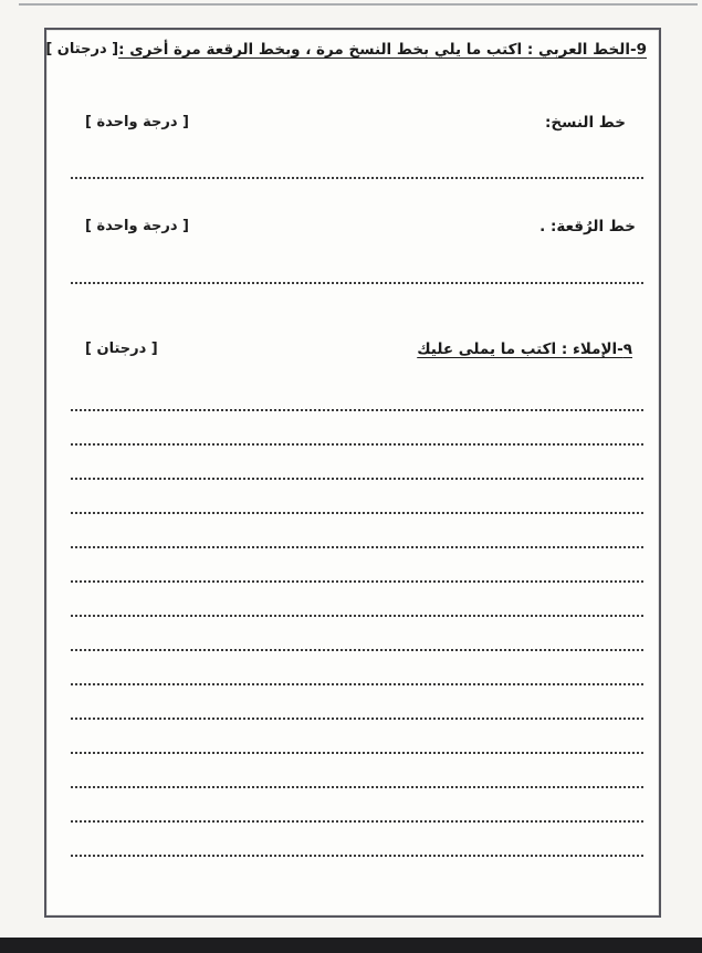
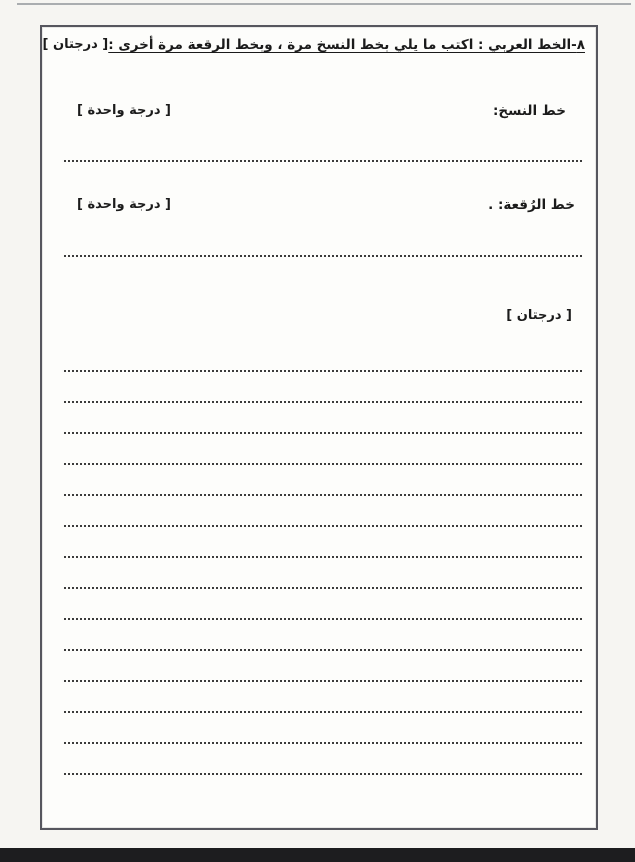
- 9-الخط العربي : اكتب ما يلي بخط النسخ مرة ، وبخط الرقعة مرة أخرى :
+ ٨-الخط العربي : اكتب ما يلي بخط النسخ مرة ، وبخط الرقعة مرة أخرى :
  [ درجتان ]
  خط النسخ:
  [ درجة واحدة ]
  خط الرُقعة: .
  [ درجة واحدة ]
- ٩-الإملاء : اكتب ما يملى عليك
  [ درجتان ]
